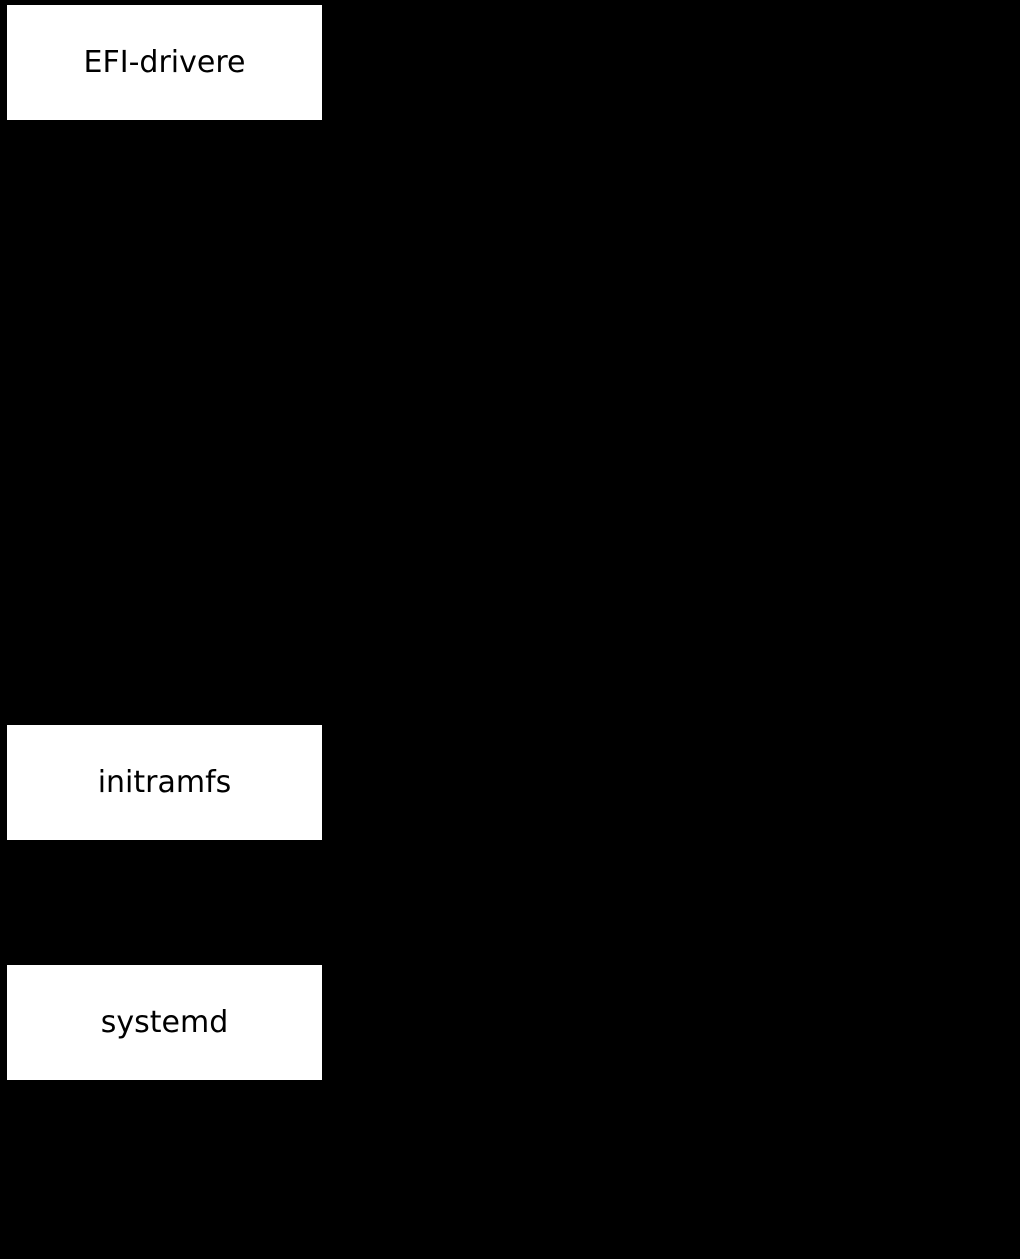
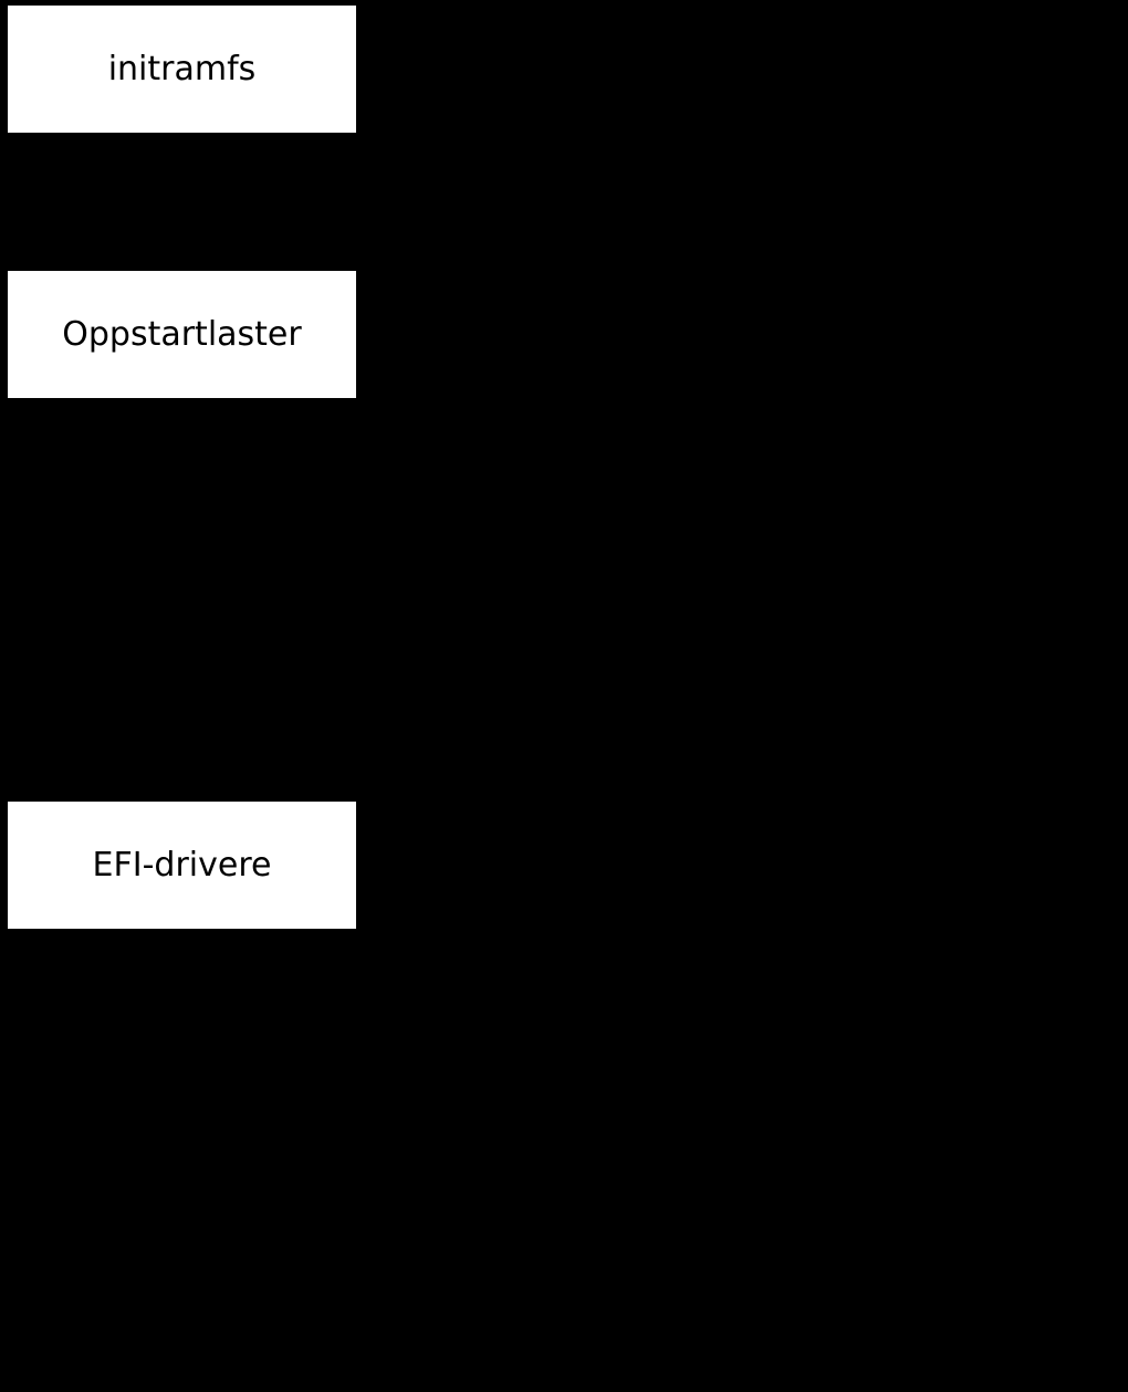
- EFI-drivere
+ initramfs
+ Oppstartlaster
- initramfs
+ EFI-drivere
- systemd
